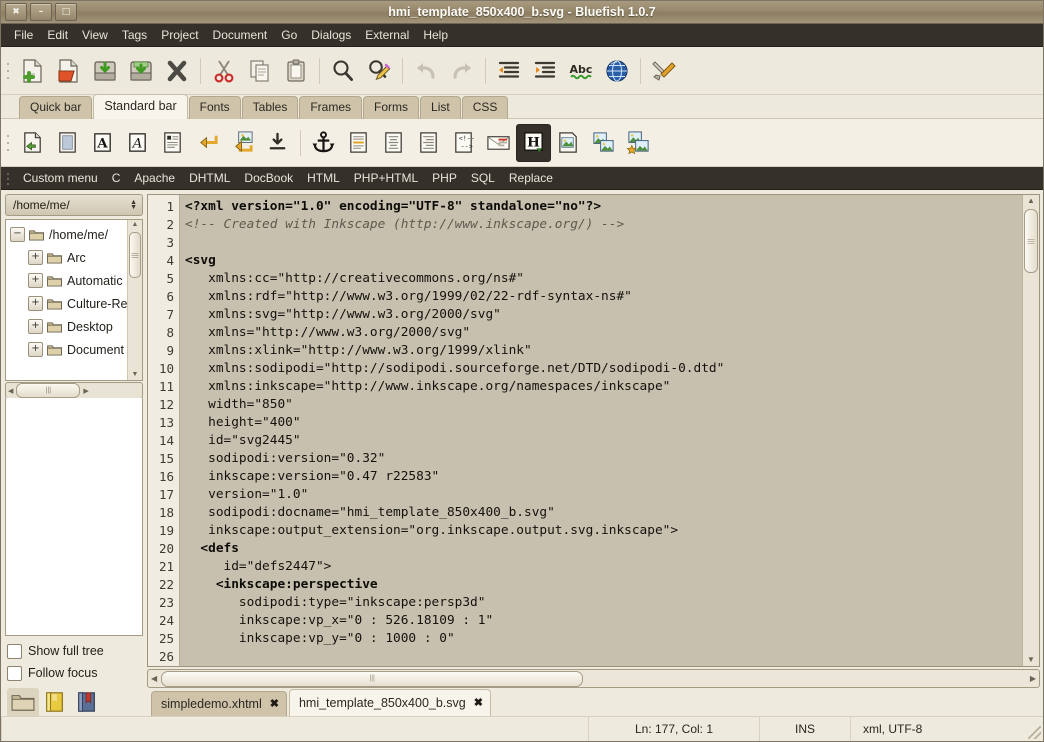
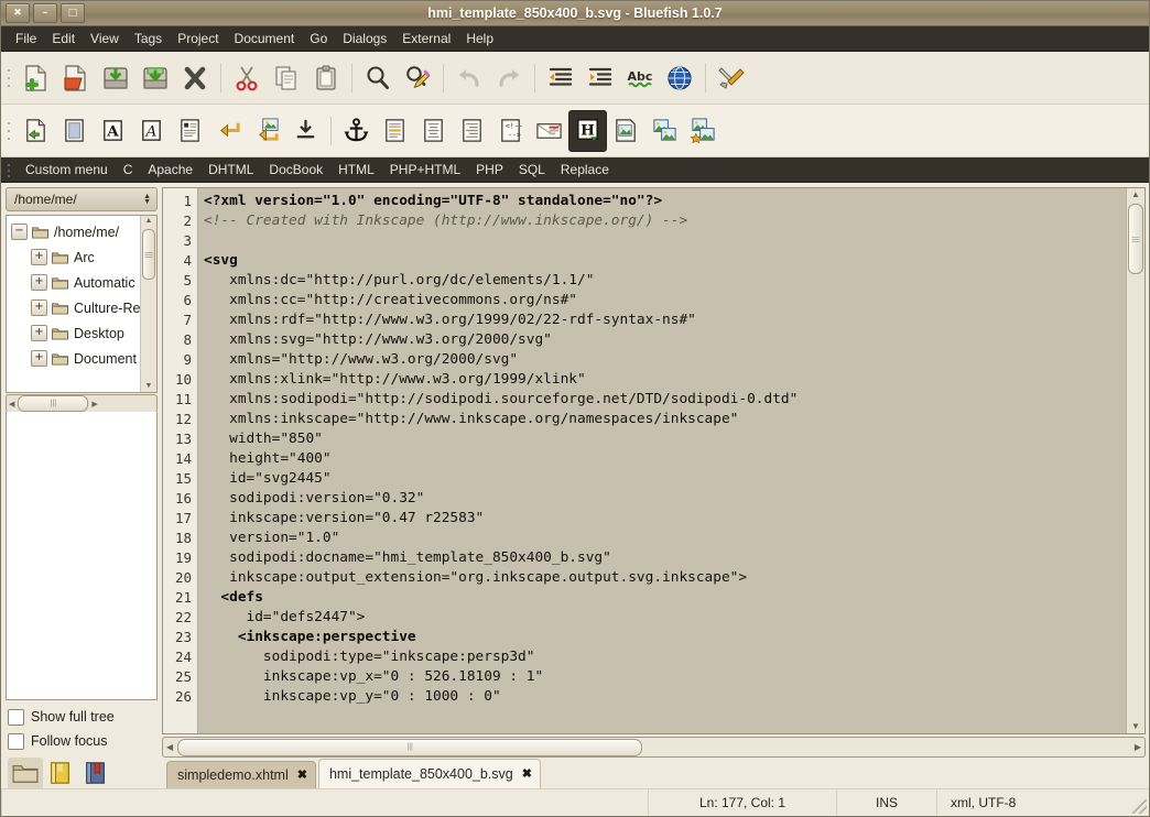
  ✖
  –
  □
  hmi_template_850x400_b.svg - Bluefish 1.0.7
  File
  Edit
  View
  Tags
  Project
  Document
  Go
  Dialogs
  External
  Help
  Abc
- Quick bar
- Standard bar
- Fonts
- Tables
- Frames
- Forms
- List
- CSS
  A
  A
  <!--
  -->
  H
  Custom menu
  C
  Apache
  DHTML
  DocBook
  HTML
  PHP+HTML
  PHP
  SQL
  Replace
  /home/me/
  −
  /home/me/
  +
  Arc
  +
  Automatic
  +
  Culture-Re
  +
  Desktop
  +
  Document
  Show full tree
  Follow focus
  1
  2
  3
  4
  5
  6
  7
  8
  9
  10
  11
  12
  13
  14
  15
  16
  17
  18
  19
  20
  21
  22
  23
  24
  25
  26
  <?xml version="1.0" encoding="UTF-8" standalone="no"?>
  <!-- Created with Inkscape (http://www.inkscape.org/) -->
  <svg
+ xmlns:dc="http://purl.org/dc/elements/1.1/"
  xmlns:cc="http://creativecommons.org/ns#"
  xmlns:rdf="http://www.w3.org/1999/02/22-rdf-syntax-ns#"
  xmlns:svg="http://www.w3.org/2000/svg"
  xmlns="http://www.w3.org/2000/svg"
  xmlns:xlink="http://www.w3.org/1999/xlink"
  xmlns:sodipodi="http://sodipodi.sourceforge.net/DTD/sodipodi-0.dtd"
  xmlns:inkscape="http://www.inkscape.org/namespaces/inkscape"
  width="850"
  height="400"
  id="svg2445"
  sodipodi:version="0.32"
  inkscape:version="0.47 r22583"
  version="1.0"
  sodipodi:docname="hmi_template_850x400_b.svg"
  inkscape:output_extension="org.inkscape.output.svg.inkscape">
  <defs
  id="defs2447">
  <inkscape:perspective
  sodipodi:type="inkscape:persp3d"
  inkscape:vp_x="0 : 526.18109 : 1"
  inkscape:vp_y="0 : 1000 : 0"
  ▲
  ▼
  ◀
  ▶
  simpledemo.xhtml
  ✖
  hmi_template_850x400_b.svg
  ✖
  Ln: 177, Col: 1
  INS
  xml, UTF-8
